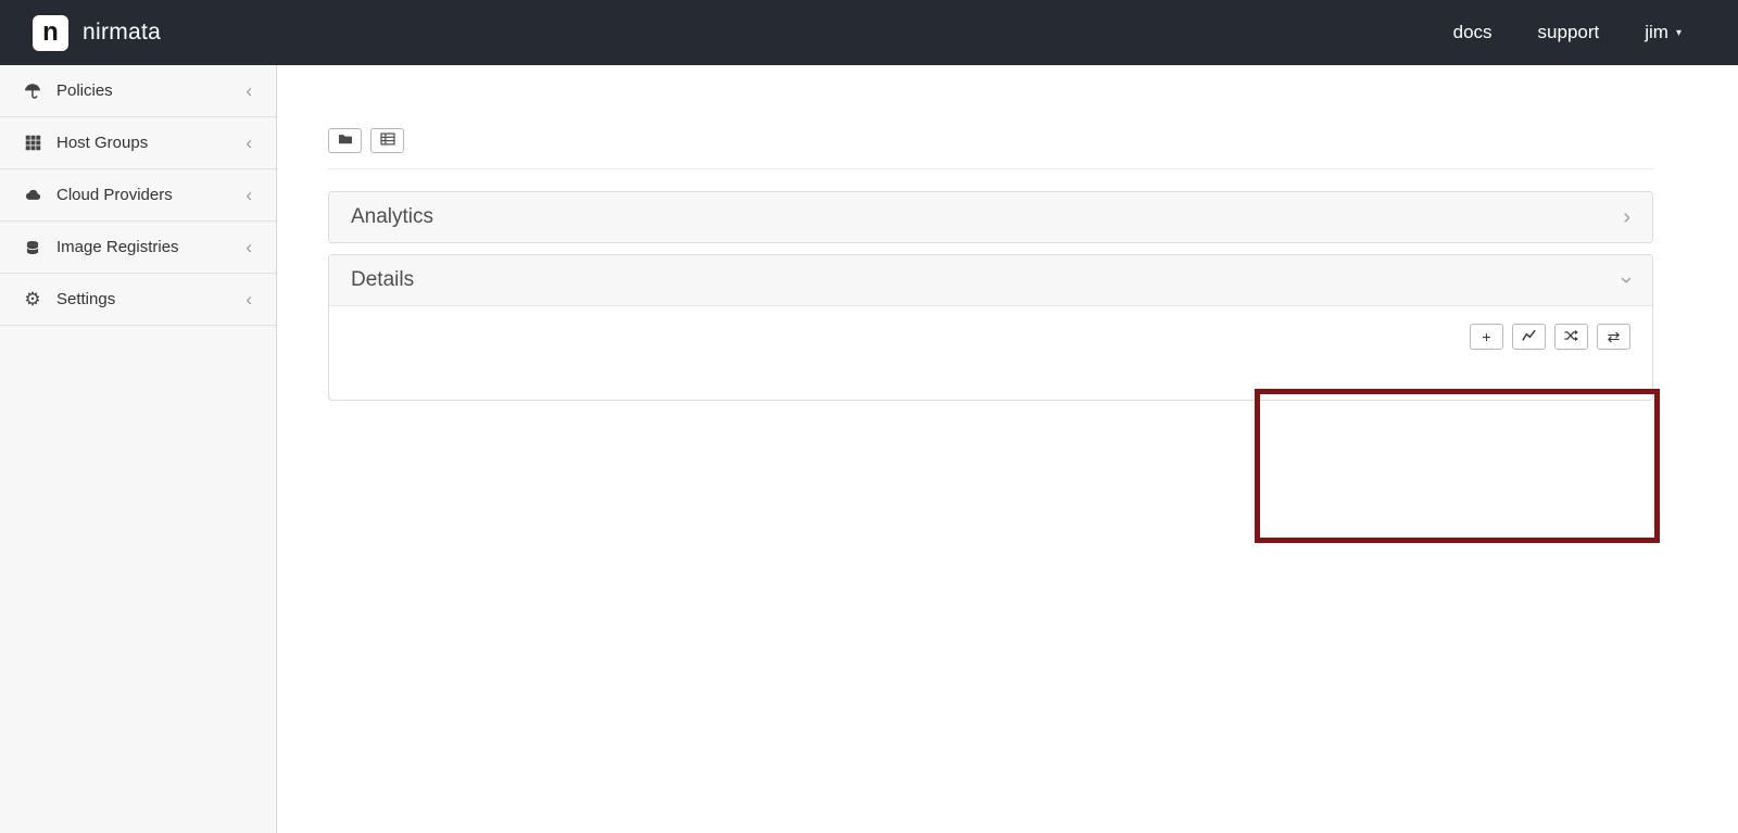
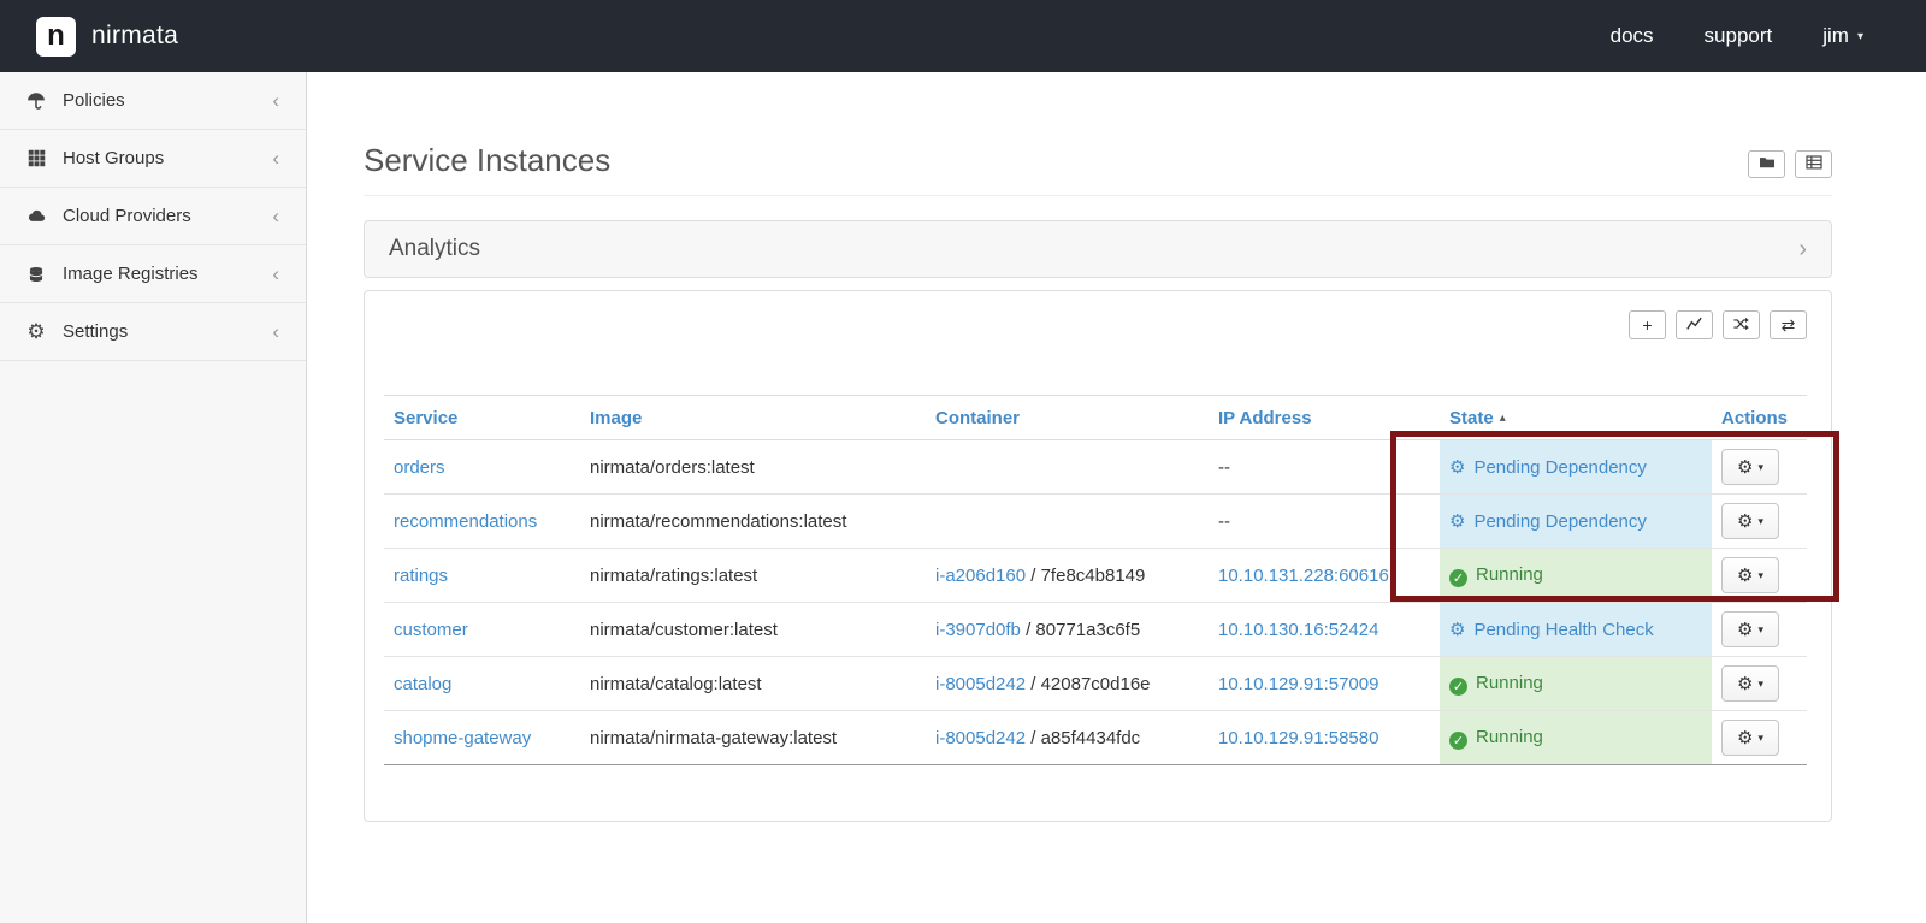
  n
  nirmata
  docs
  support
  jim
  ▾
  Policies
  ‹
  Host Groups
  ‹
  Cloud Providers
  ‹
  Image Registries
  ‹
  ⚙
  Settings
  ‹
+ Service Instances
  Analytics
  ›
- Details
  +
  ⇄
+ Service	Image	Container	IP Address	State ▴	Actions
+ orders	nirmata/orders:latest		--	⚙ Pending Dependency	⚙ ▾
+ recommendations	nirmata/recommendations:latest		--	⚙ Pending Dependency	⚙ ▾
+ ratings	nirmata/ratings:latest	i-a206d160 / 7fe8c4b8149	10.10.131.228:60616	✓ Running	⚙ ▾
+ customer	nirmata/customer:latest	i-3907d0fb / 80771a3c6f5	10.10.130.16:52424	⚙ Pending Health Check	⚙ ▾
+ catalog	nirmata/catalog:latest	i-8005d242 / 42087c0d16e	10.10.129.91:57009	✓ Running	⚙ ▾
+ shopme-gateway	nirmata/nirmata-gateway:latest	i-8005d242 / a85f4434fdc	10.10.129.91:58580	✓ Running	⚙ ▾
